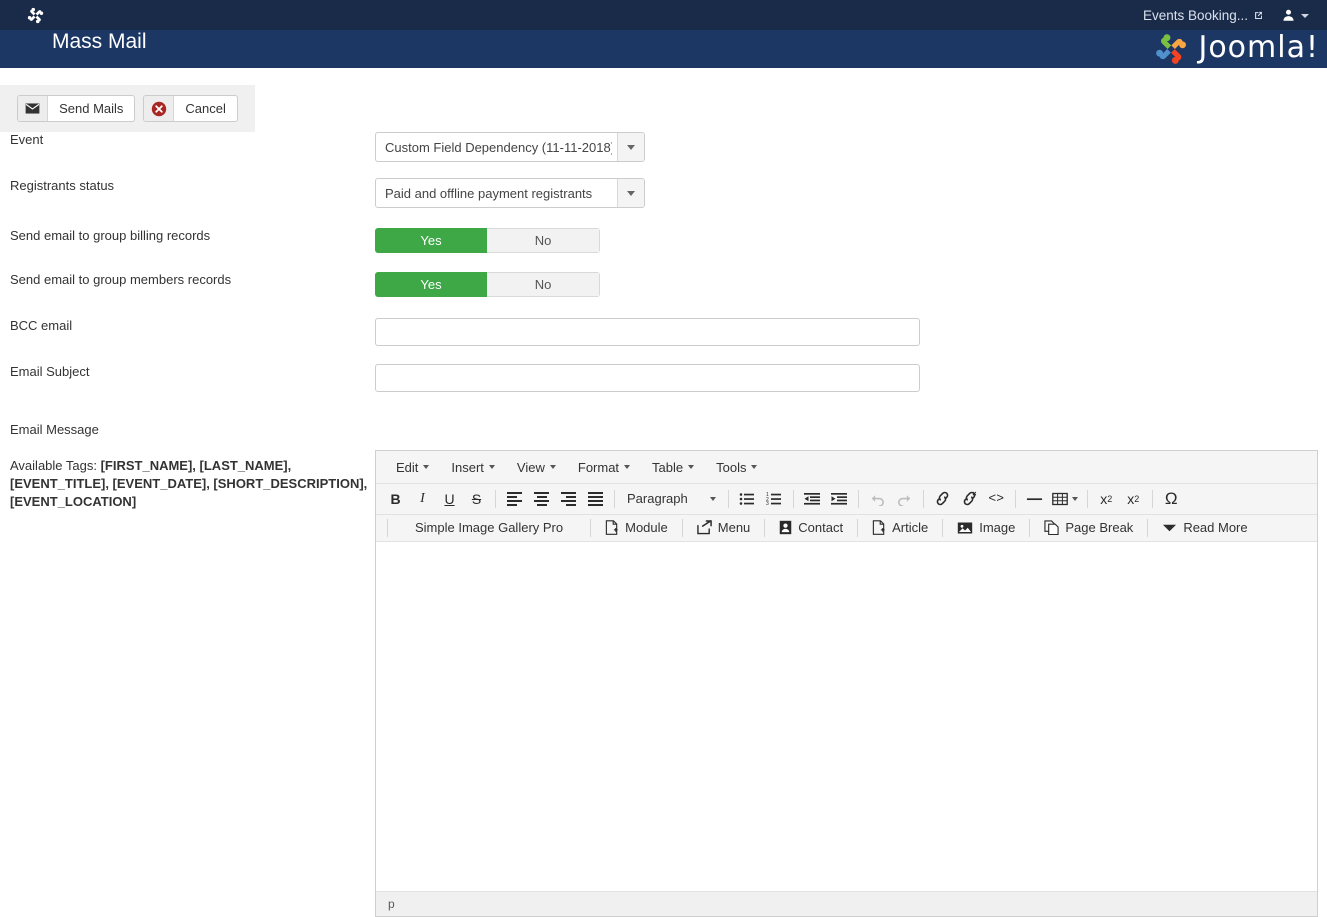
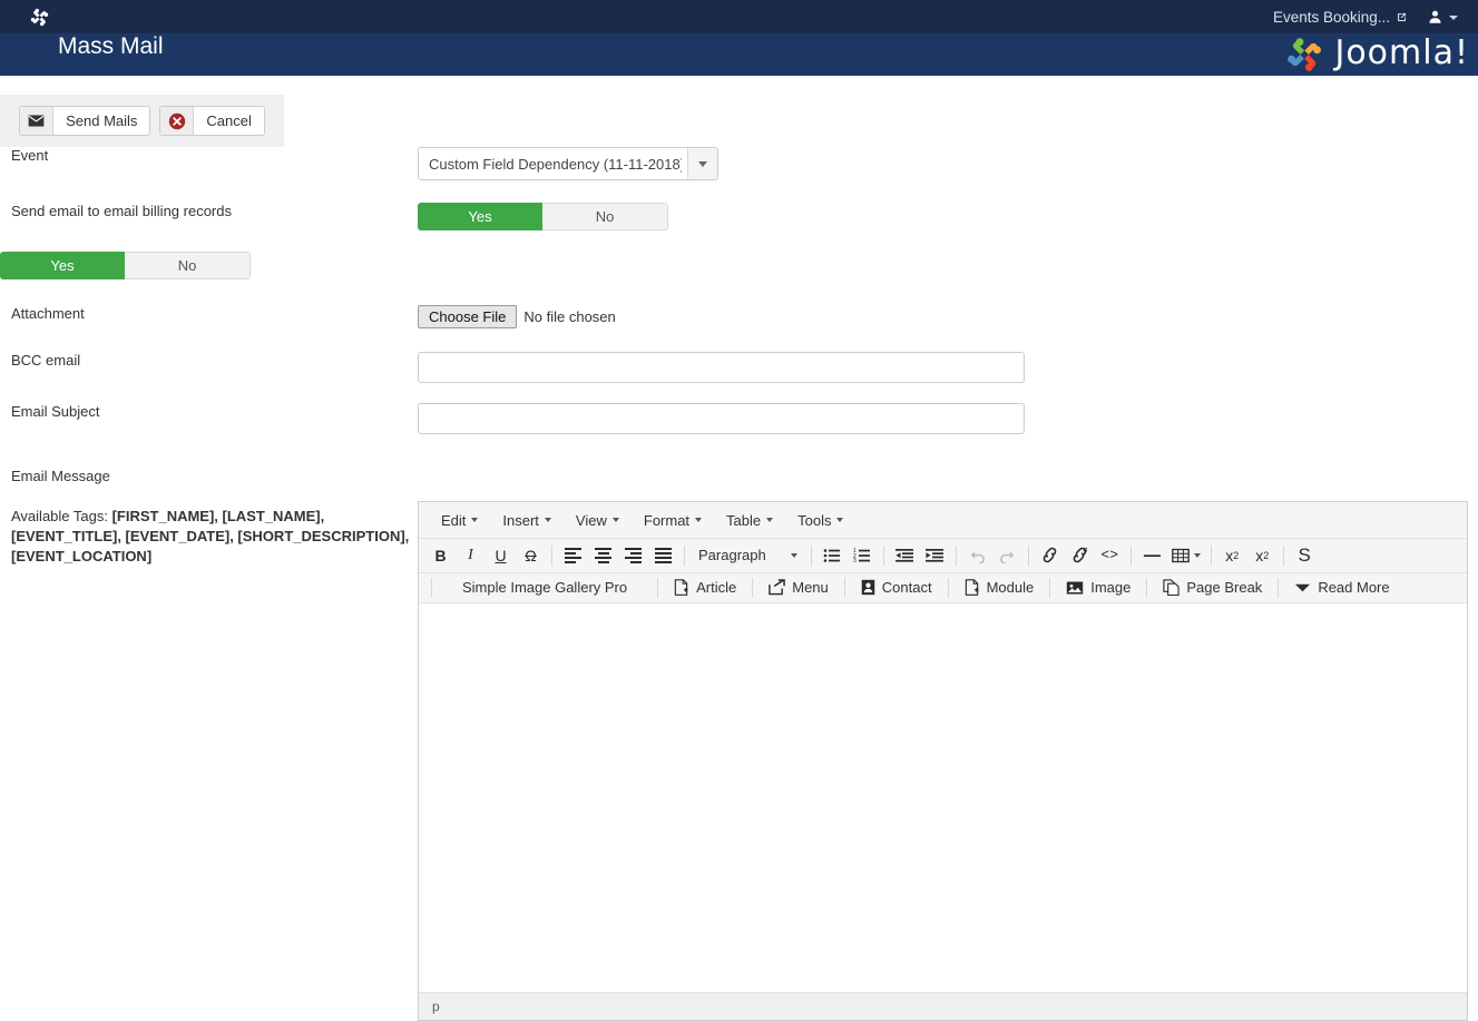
  Events Booking...
  Mass Mail
  Joomla!
  Send Mails
  Cancel
  Event
  Custom Field Dependency (11-11-2018
- Registrants status
- Paid and offline payment registrants
- Send email to group billing records
+ Send email to email billing records
  Yes
  No
- Send email to group members records
  Yes
  No
+ Attachment
+ Choose File
+ No file chosen
  BCC email
  Email Subject
  Email Message
  Available Tags: [FIRST_NAME], [LAST_NAME], [EVENT_TITLE], [EVENT_DATE], [SHORT_DESCRIPTION], [EVENT_LOCATION]
  Edit
  Insert
  View
  Format
  Table
  Tools
  B
  I
  U
- S
+ Ω
  Paragraph
  <>
  x
  2
  x
  2
- Ω
+ S
  Simple Image Gallery Pro
- Module
+ Article
  Menu
  Contact
- Article
+ Module
  Image
  Page Break
  Read More
  p
